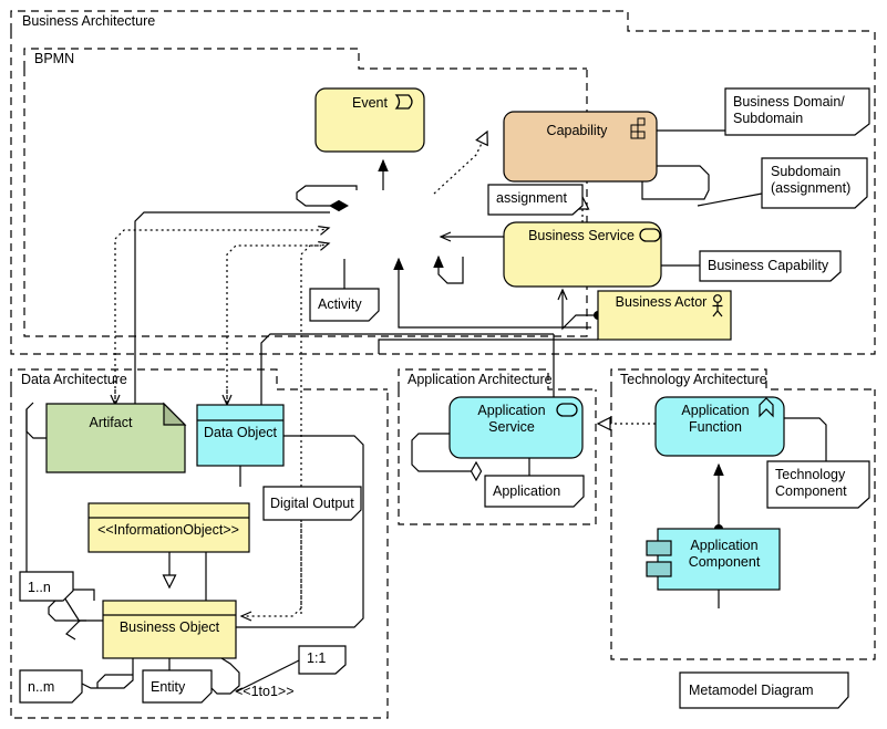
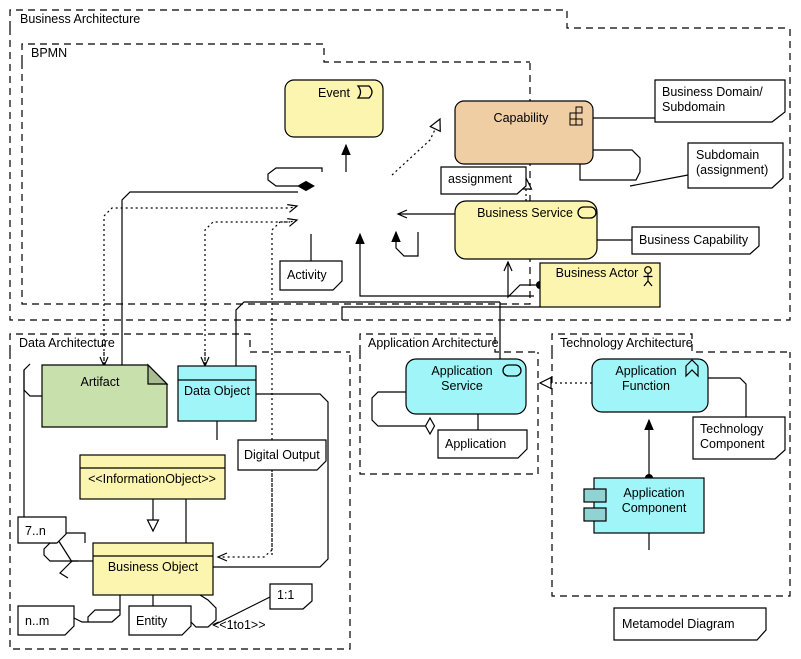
  Business Architecture
  BPMN
  Data Architecture
  Application Architecture
  Technology Architecture
  Event
  Capability
  Business Service
  Business Actor
  Artifact
  Data Object
  <<InformationObject>>
  Business Object
  Application
  Service
  Application
  Function
  Application
  Component
  Business Domain/
  Subdomain
  Subdomain
  (assignment)
  assignment
  Business Capability
  Activity
  Digital Output
  Application
  Technology
  Component
  Entity
- 1..n
+ 7..n
  n..m
  1:1
  Metamodel Diagram
  <<1to1>>
